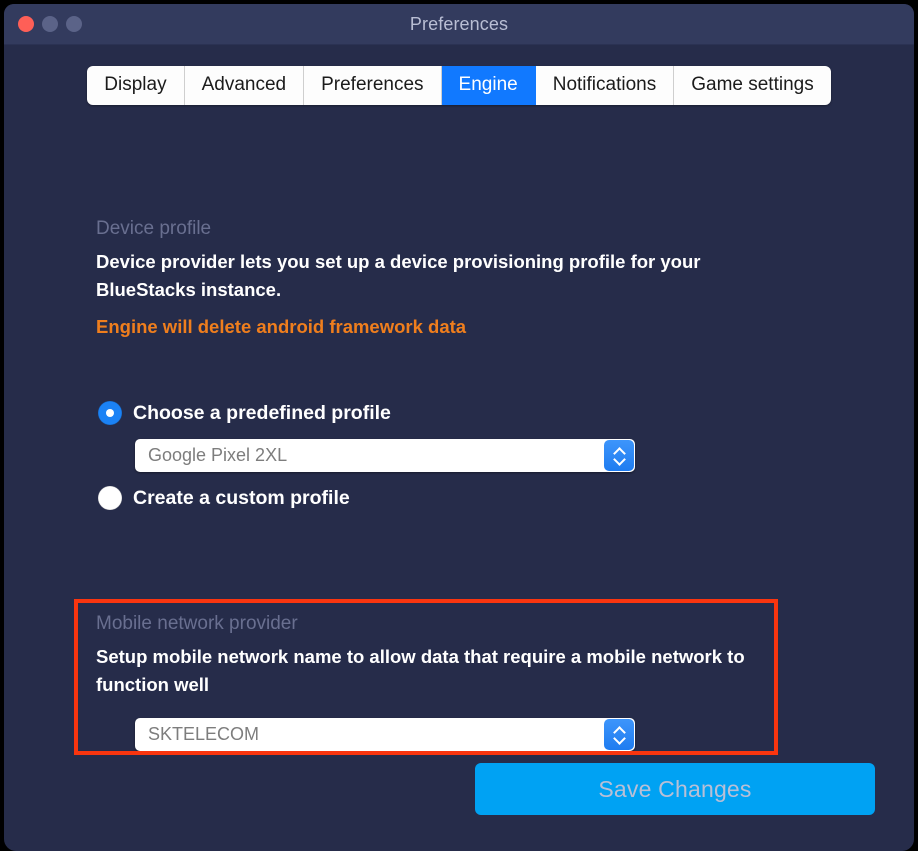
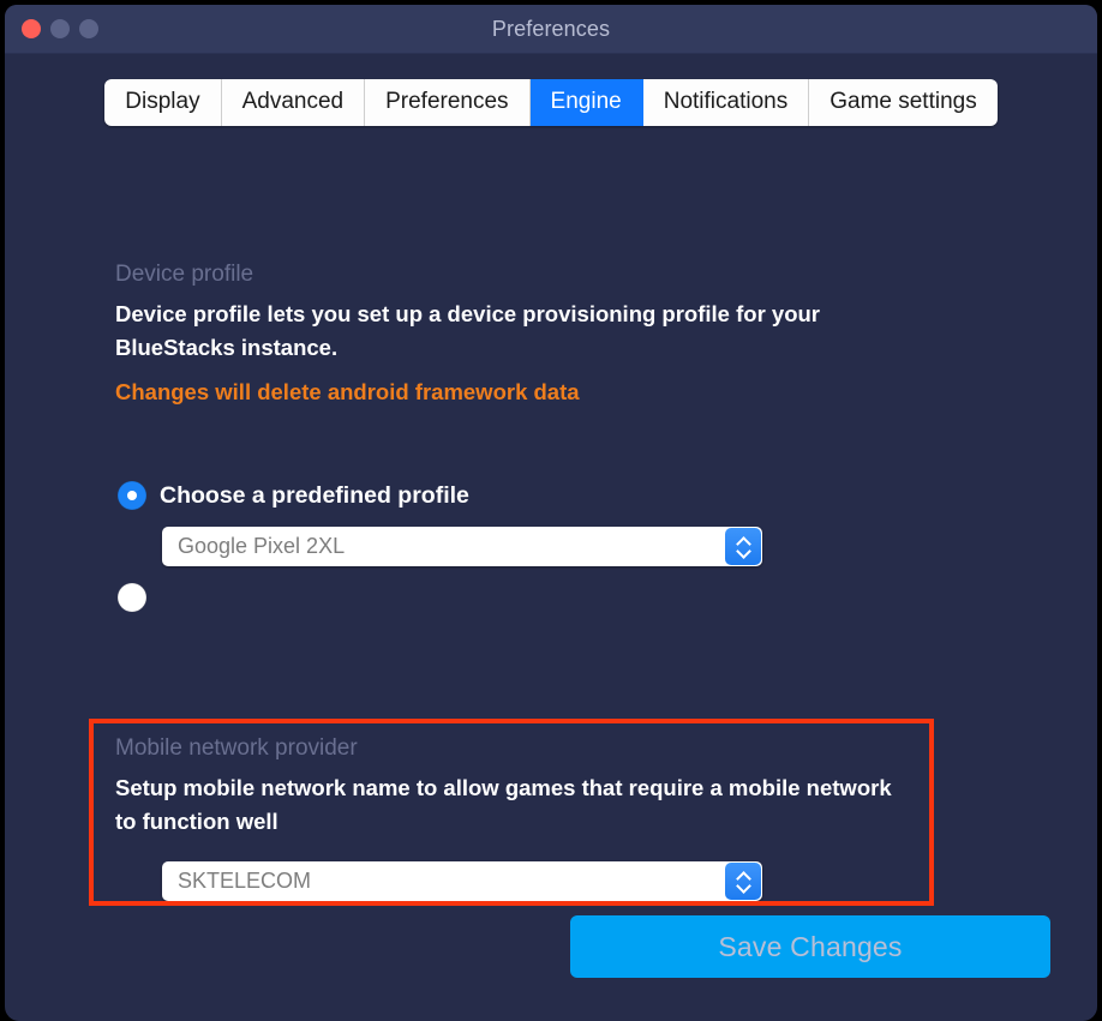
  Preferences
  Display
  Advanced
  Preferences
  Engine
  Notifications
  Game settings
  Device profile
- Device provider lets you set up a device provisioning profile for your BlueStacks instance.
+ Device profile lets you set up a device provisioning profile for your BlueStacks instance.
- Engine will delete android framework data
+ Changes will delete android framework data
  Choose a predefined profile
  Google Pixel 2XL
- Create a custom profile
  Mobile network provider
- Setup mobile network name to allow data that require a mobile network to function well
+ Setup mobile network name to allow games that require a mobile network to function well
  SKTELECOM
  Save Changes
